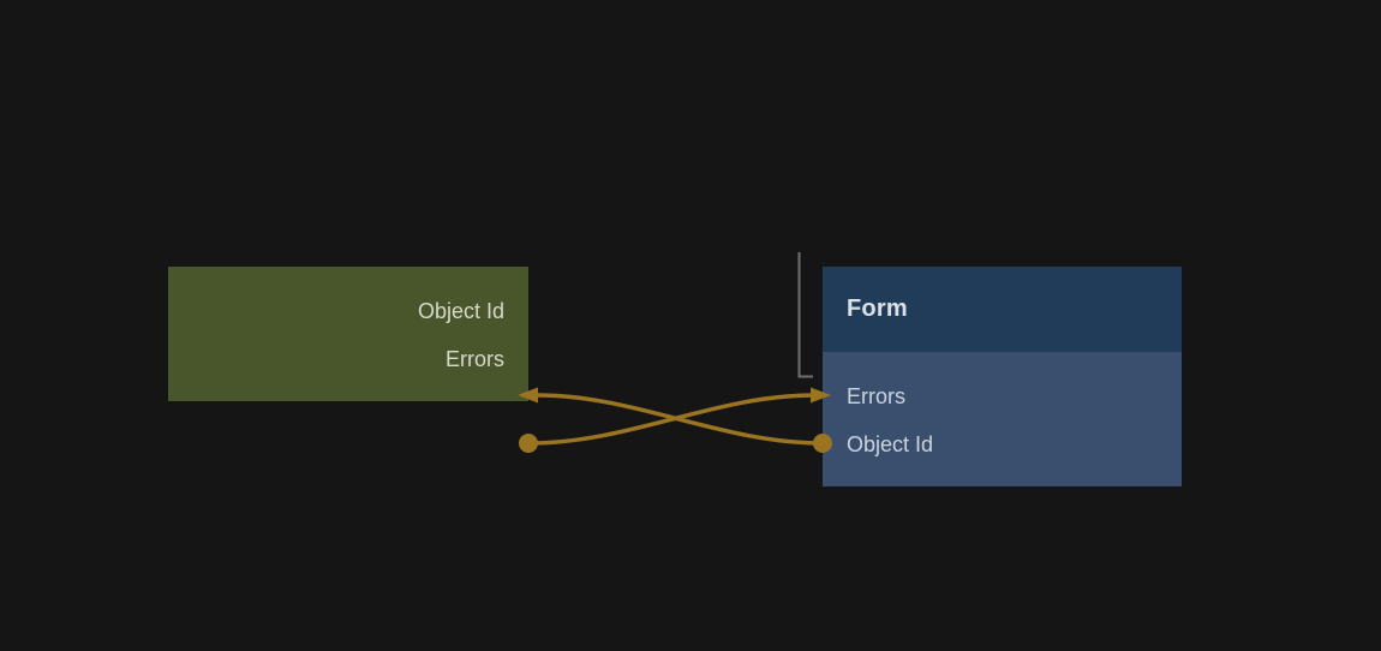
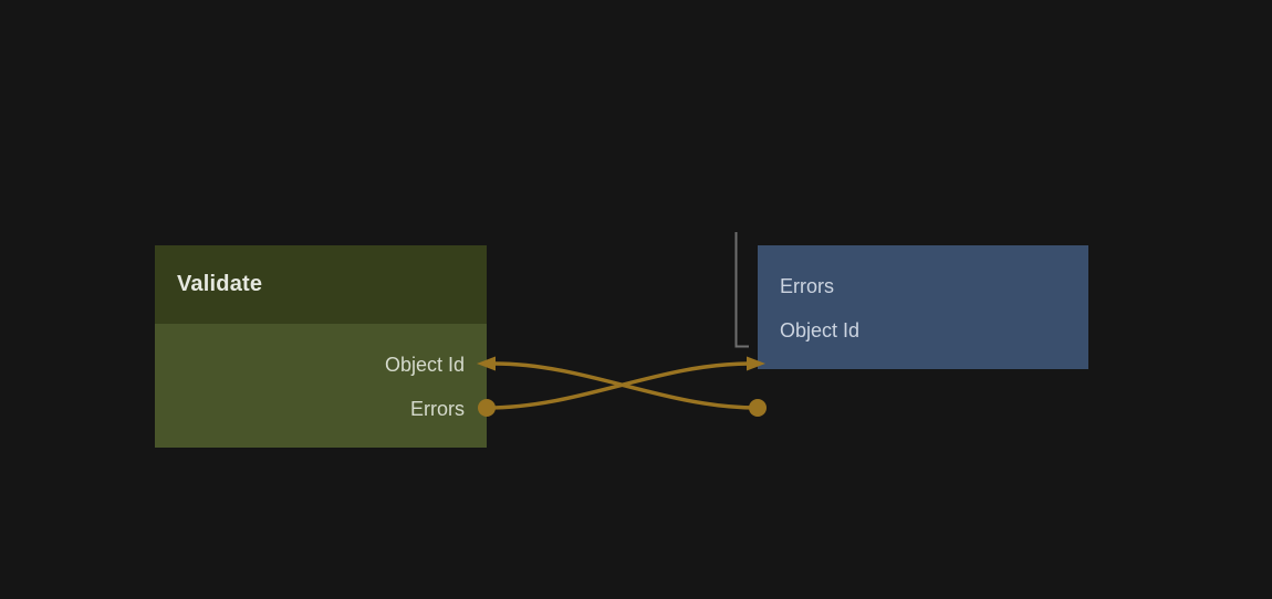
+ Validate
  Object Id
  Errors
- Form
  Errors
  Object Id
